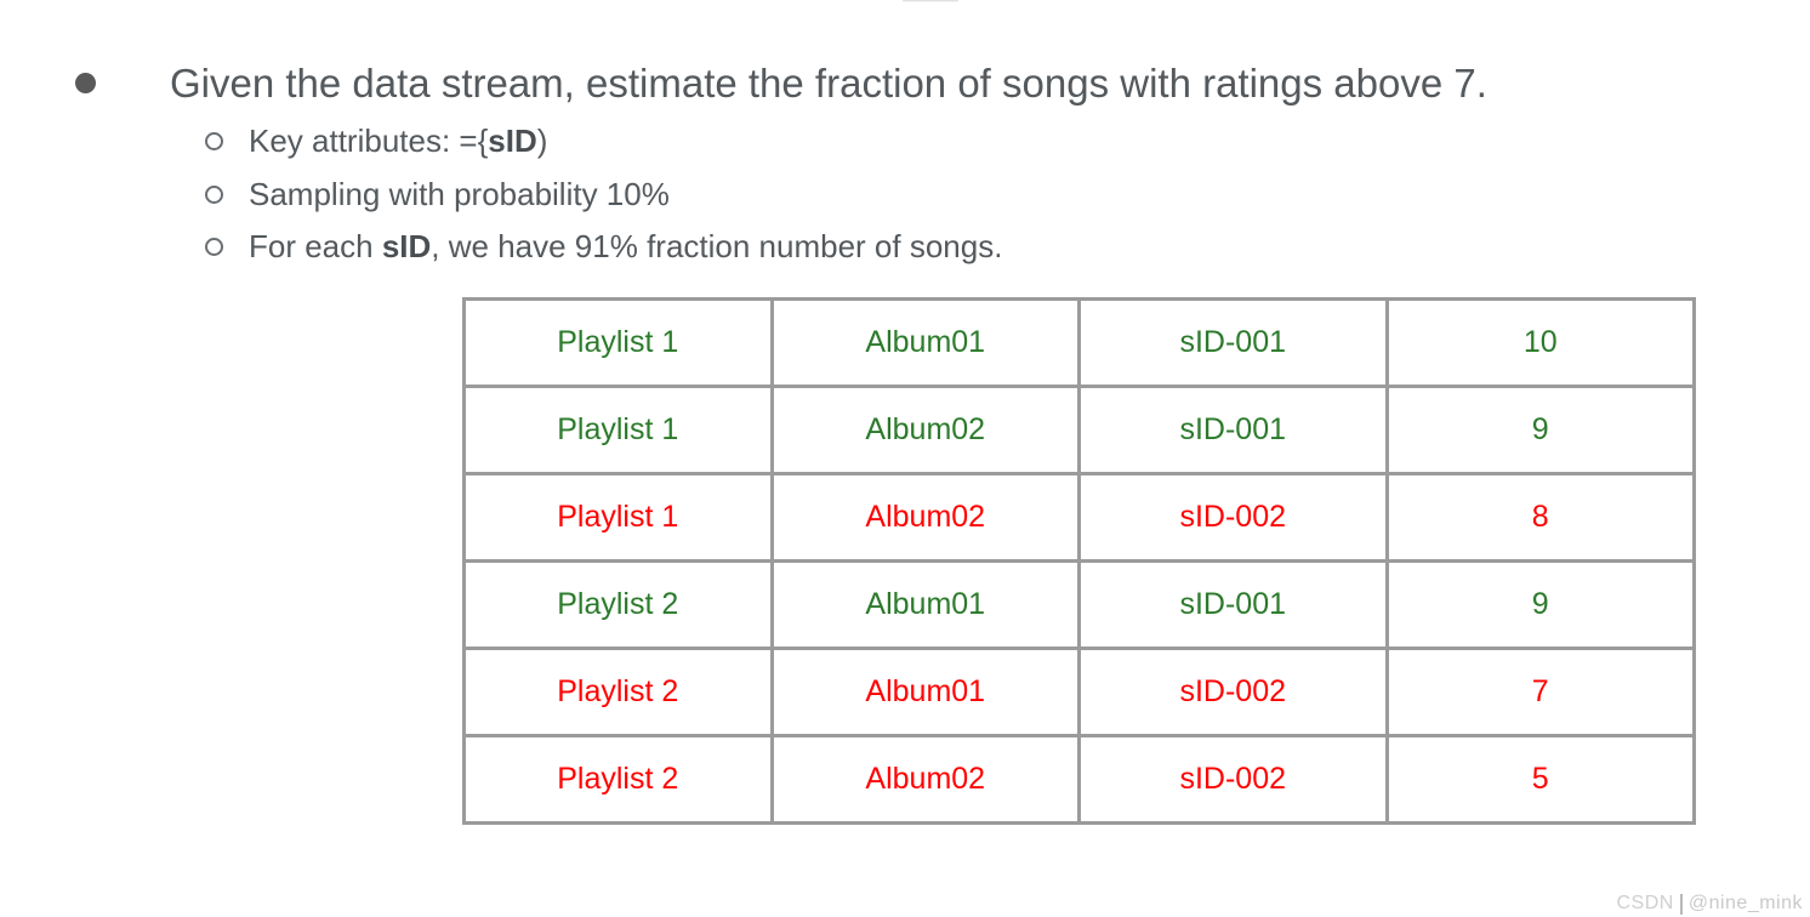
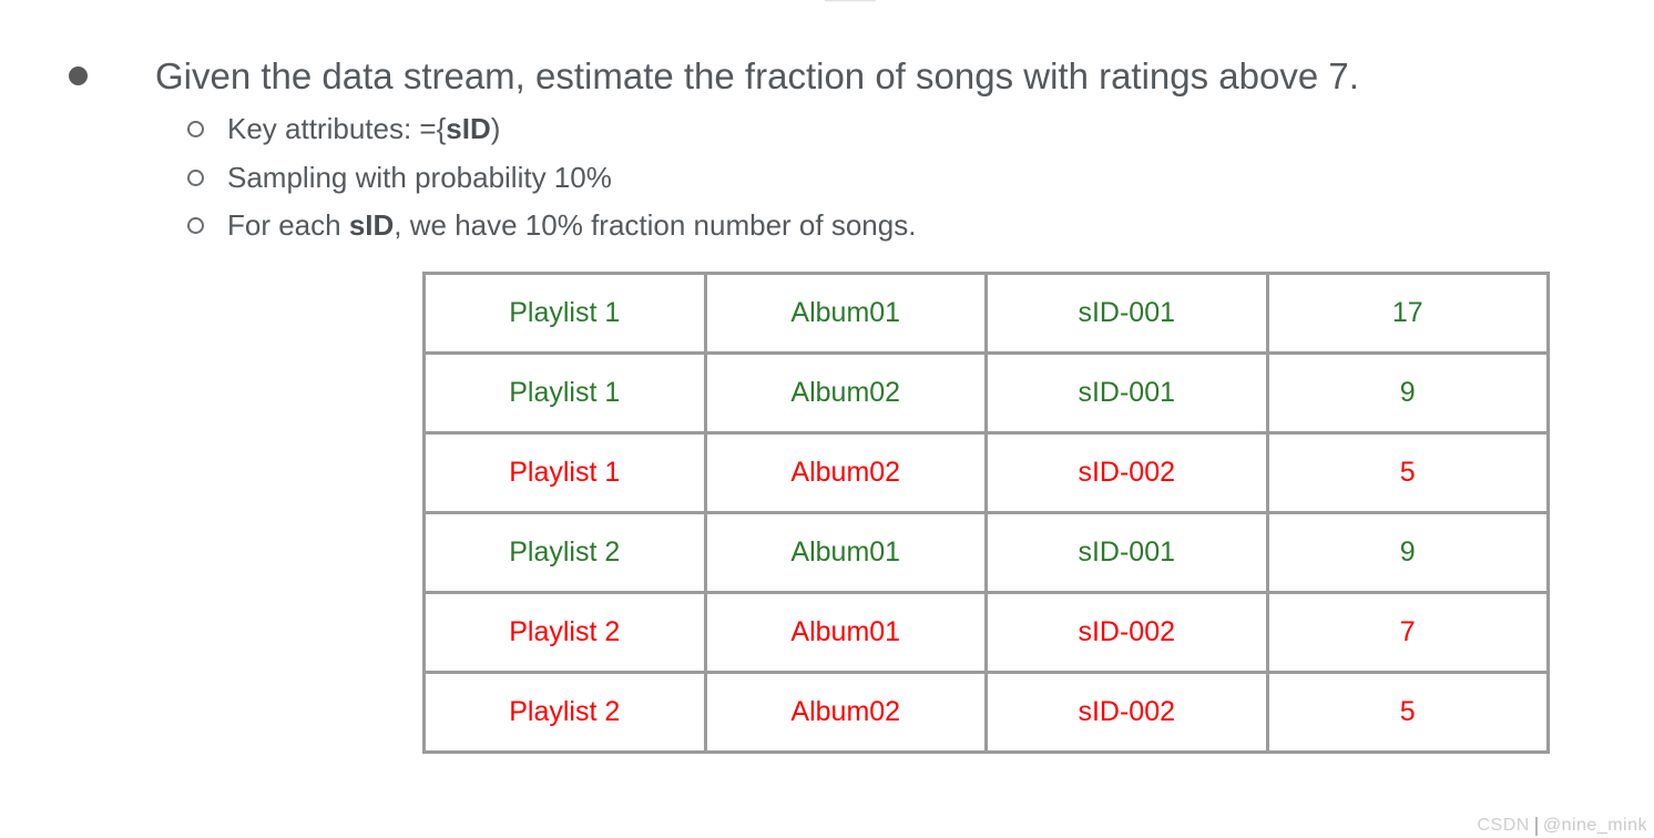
  Given the data stream, estimate the fraction of songs with ratings above 7.
  Key attributes: ={sID)
  Sampling with probability 10%
- For each sID, we have 91% fraction number of songs.
+ For each sID, we have 10% fraction number of songs.
- Playlist 1	Album01	sID-001	10
+ Playlist 1	Album01	sID-001	17
  Playlist 1	Album02	sID-001	9
- Playlist 1	Album02	sID-002	8
+ Playlist 1	Album02	sID-002	5
  Playlist 2	Album01	sID-001	9
  Playlist 2	Album01	sID-002	7
  Playlist 2	Album02	sID-002	5
  CSDN
  @nine_mink
